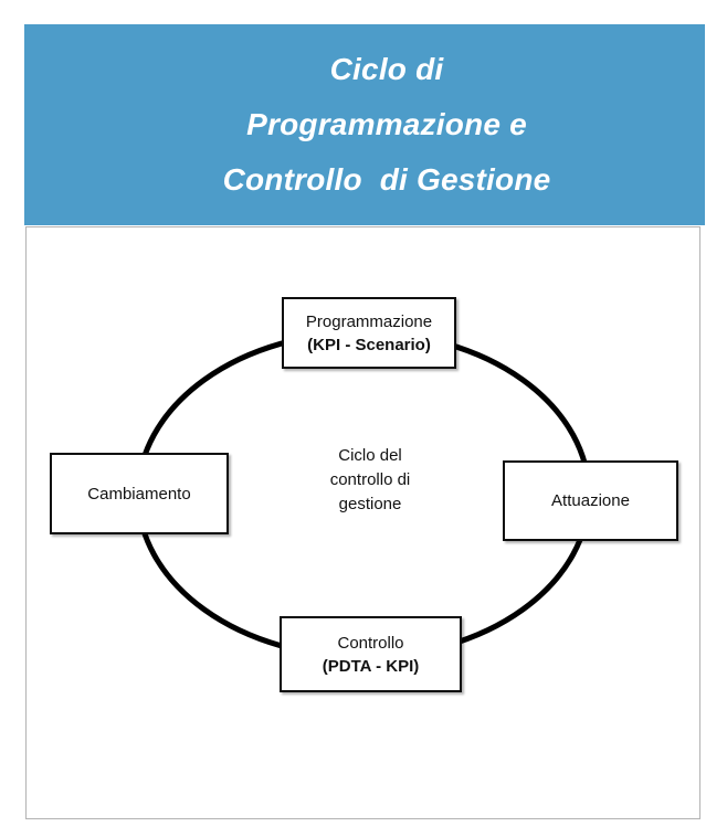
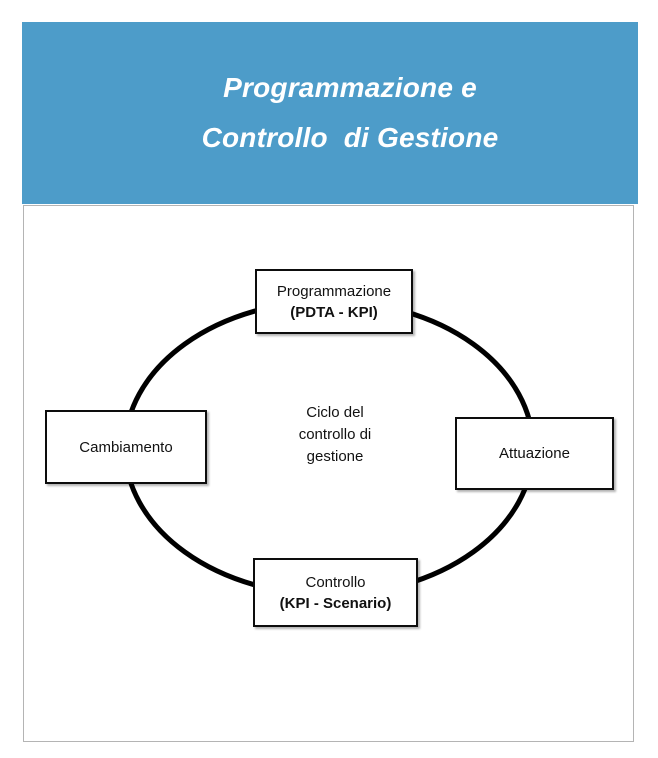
- Ciclo di
  Programmazione e
  Controllo di Gestione
  Programmazione
- (KPI - Scenario)
+ (PDTA - KPI)
  Attuazione
  Controllo
- (PDTA - KPI)
+ (KPI - Scenario)
  Cambiamento
  Ciclo del
  controllo di
  gestione
